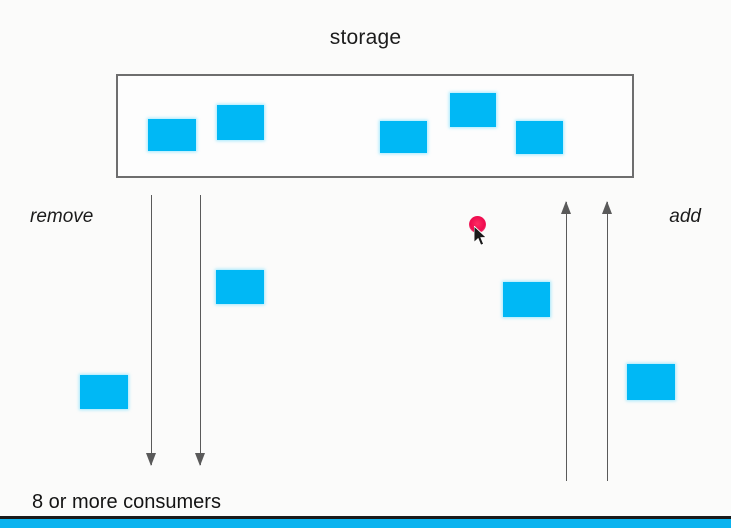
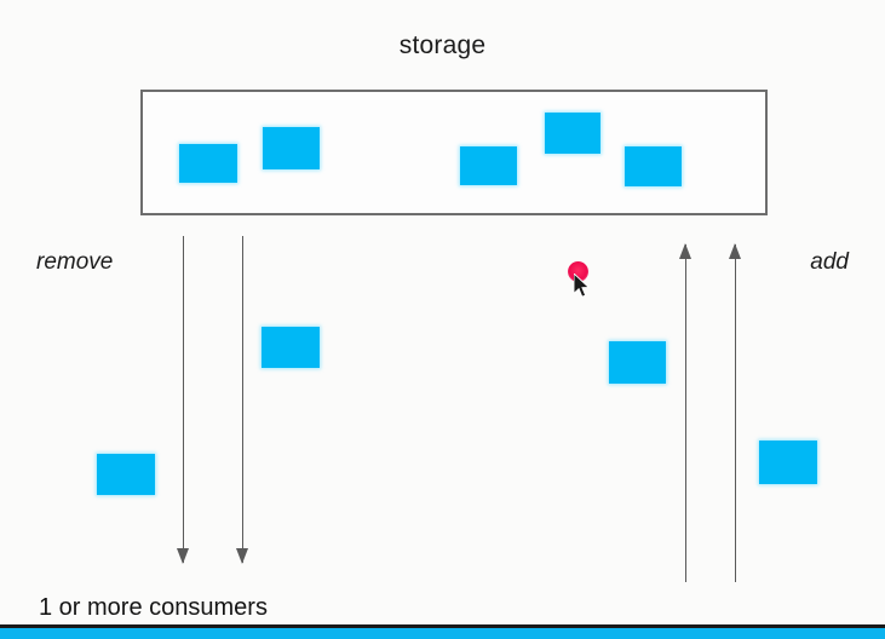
  storage
  remove
  add
- 8 or more consumers
+ 1 or more consumers
